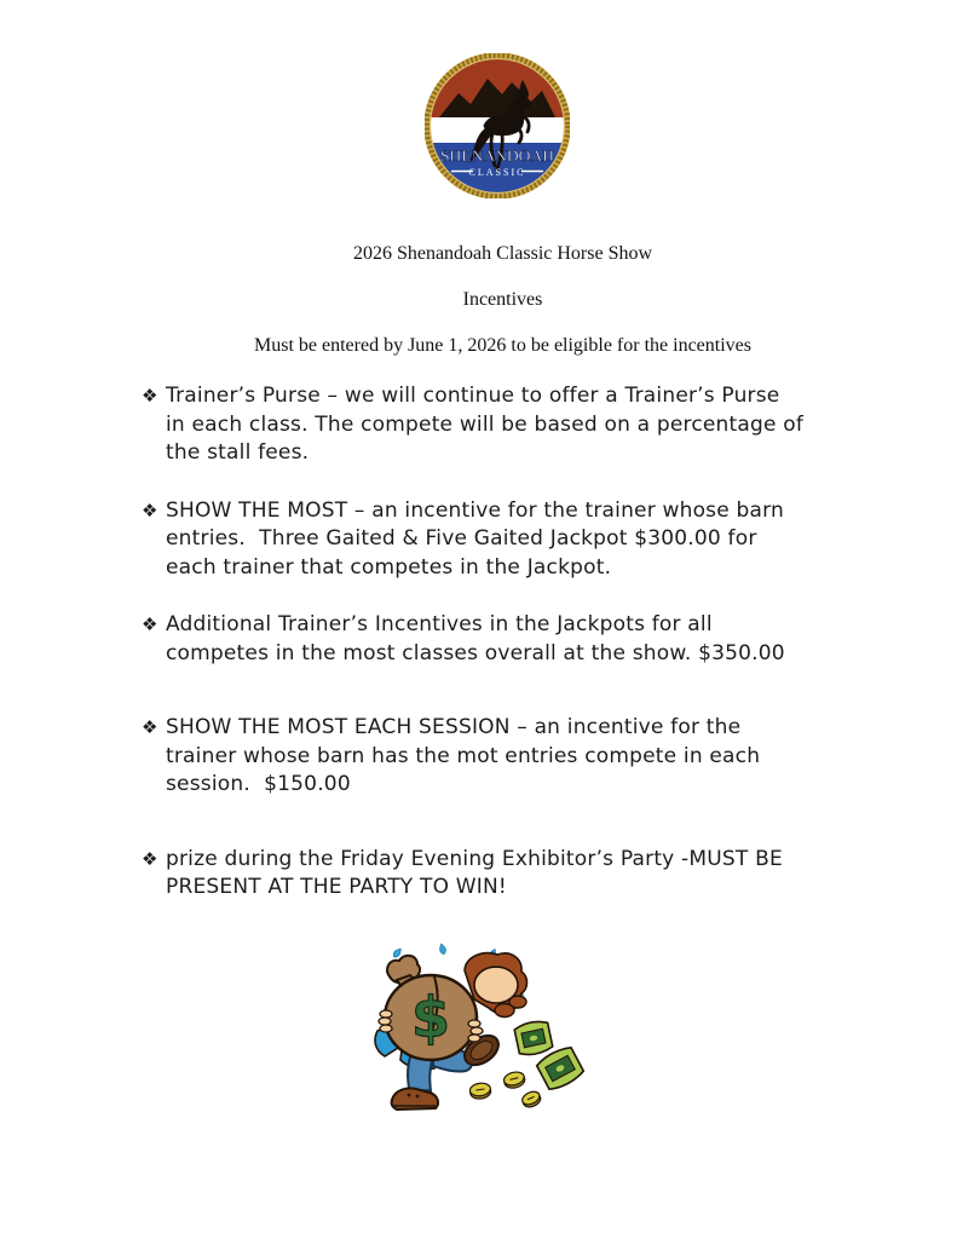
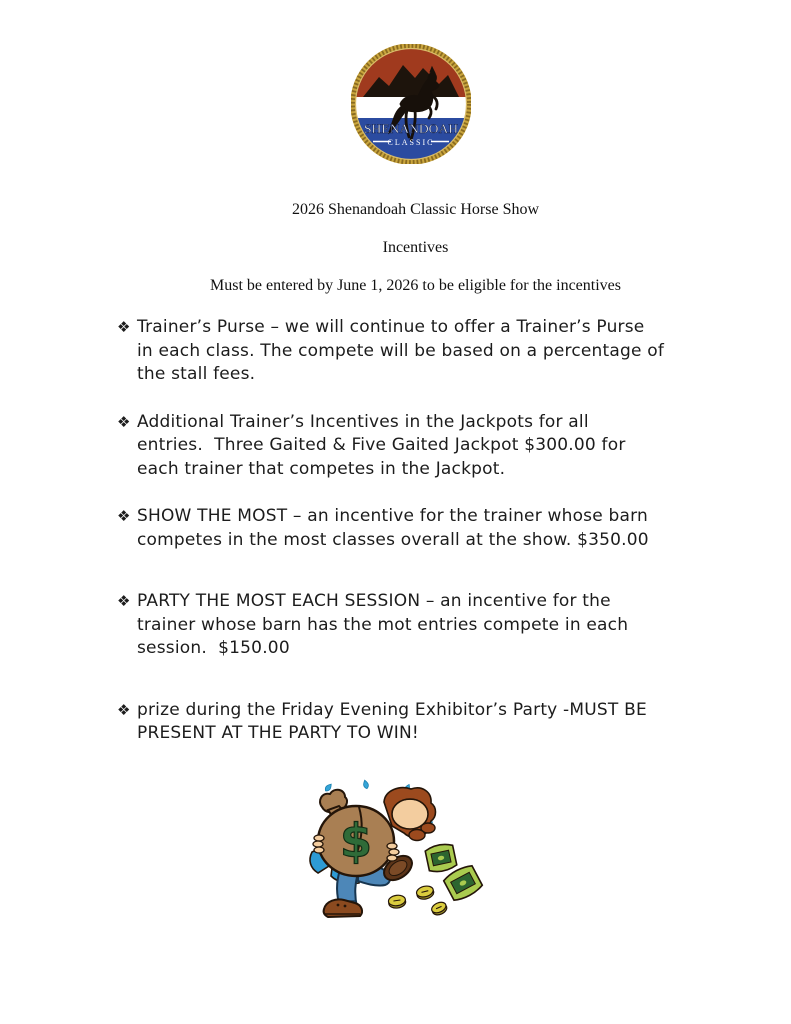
  SHENANDOAH
  CLASSIC
  2026 Shenandoah Classic Horse Show
  Incentives
  Must be entered by June 1, 2026 to be eligible for the incentives
  ❖
  Trainer’s Purse – we will continue to offer a Trainer’s Purse
  in each class. The compete will be based on a percentage of
  the stall fees.
  ❖
- SHOW THE MOST – an incentive for the trainer whose barn
+ Additional Trainer’s Incentives in the Jackpots for all
  entries. Three Gaited & Five Gaited Jackpot $300.00 for
  each trainer that competes in the Jackpot.
  ❖
- Additional Trainer’s Incentives in the Jackpots for all
+ SHOW THE MOST – an incentive for the trainer whose barn
  competes in the most classes overall at the show. $350.00
  ❖
- SHOW THE MOST EACH SESSION – an incentive for the
+ PARTY THE MOST EACH SESSION – an incentive for the
  trainer whose barn has the mot entries compete in each
  session. $150.00
  ❖
  prize during the Friday Evening Exhibitor’s Party -MUST BE
  PRESENT AT THE PARTY TO WIN!
  $
